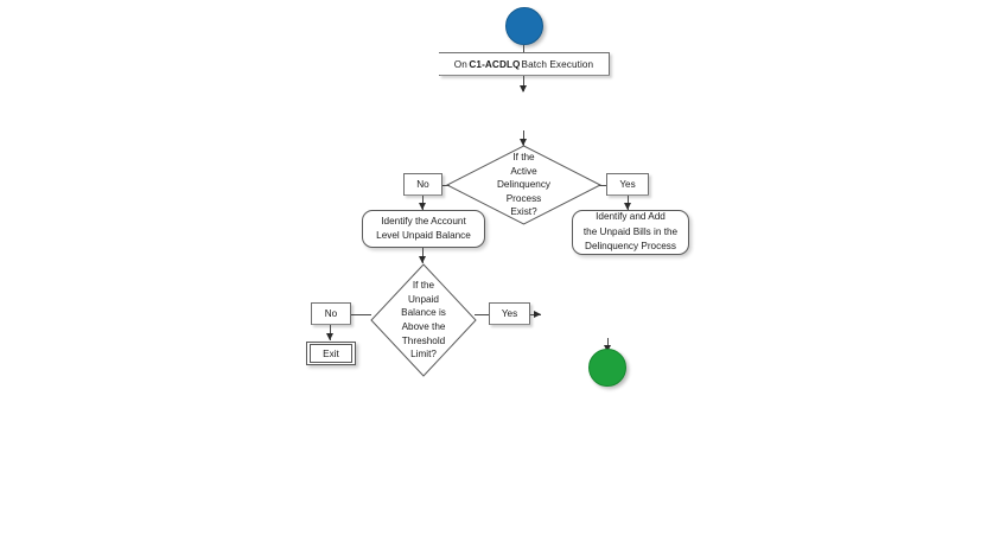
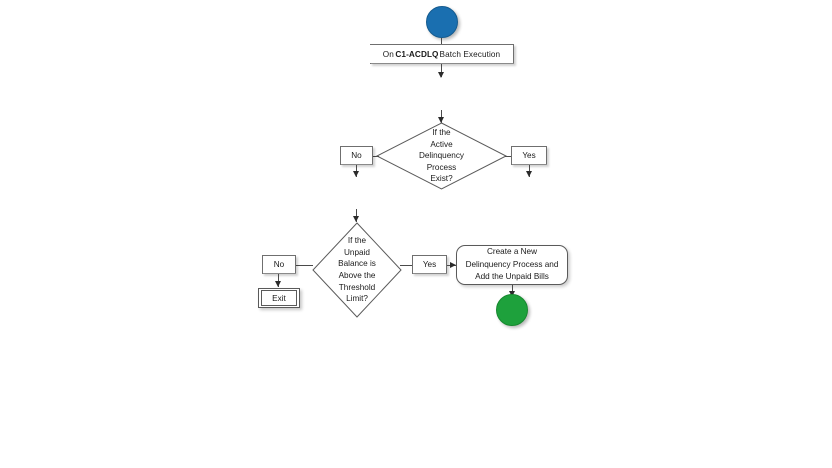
  On
  C1-ACDLQ
  Batch Execution
  If the
  Active
  Delinquency
  Process
  Exist?
  No
  Yes
- Identify the Account
- Level Unpaid Balance
- Identify and Add
- the Unpaid Bills in the
- Delinquency Process
  If the
  Unpaid
  Balance is
  Above the
  Threshold
  Limit?
  No
  Exit
  Yes
+ Create a New
+ Delinquency Process and
+ Add the Unpaid Bills
